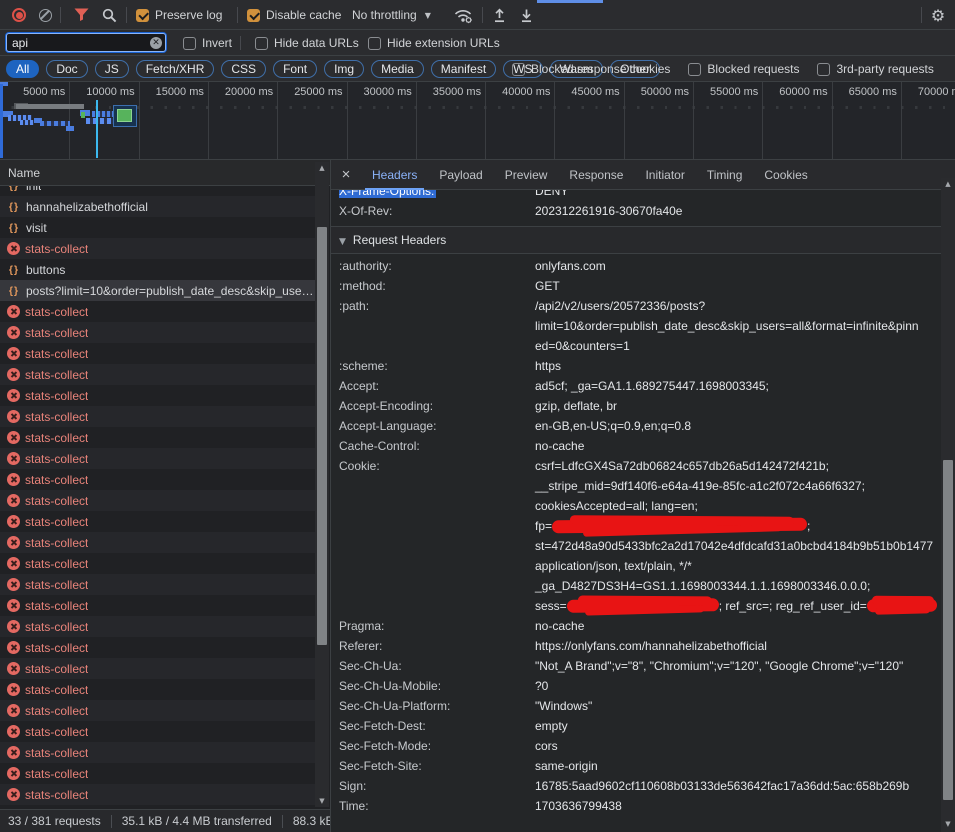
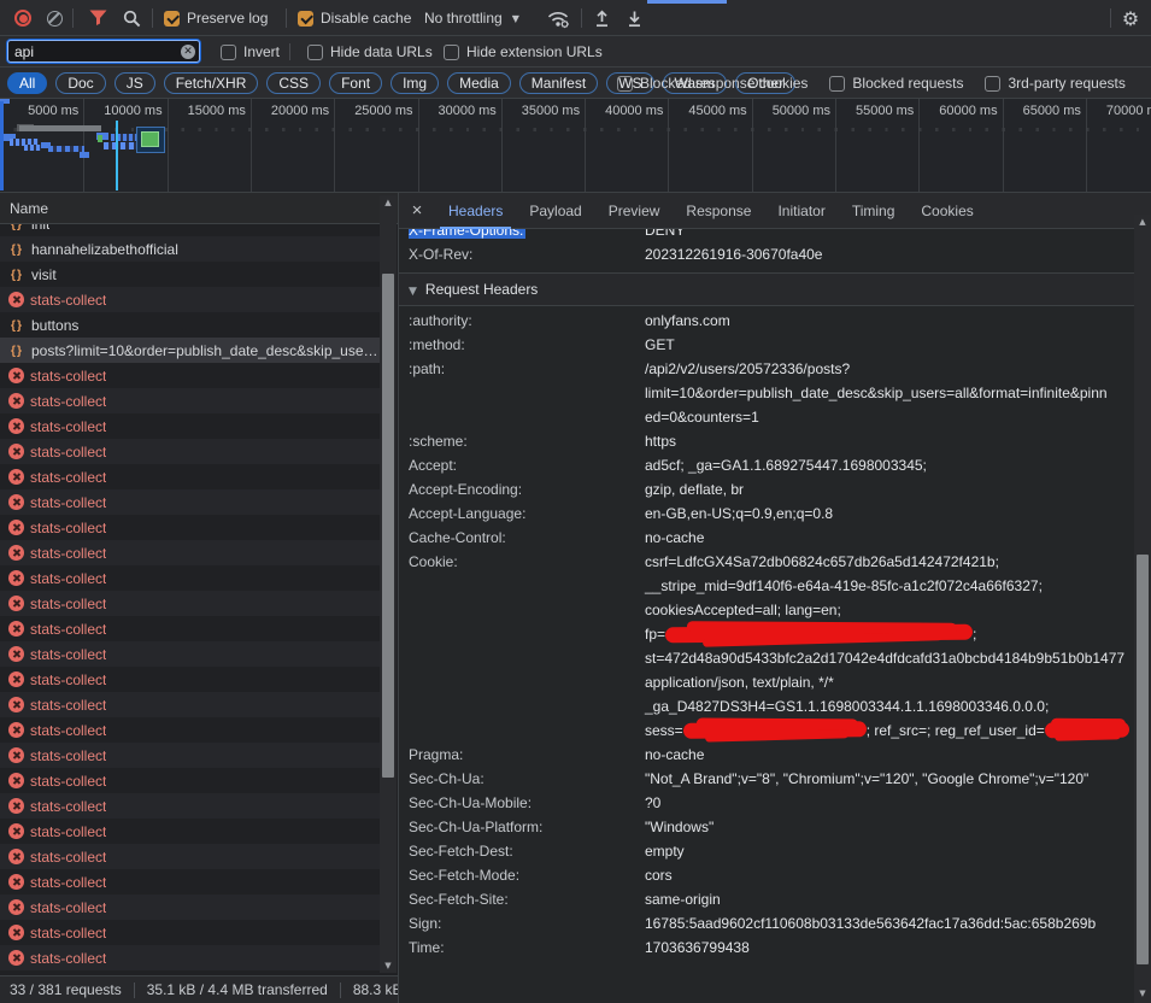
  Preserve log
  Disable cache
  No throttling
  ▼
  ⚙
  api
  ✕
  Invert
  Hide data URLs
  Hide extension URLs
  All
  Doc
  JS
  Fetch/XHR
  CSS
  Font
  Img
  Media
  Manifest
  WS
  Wasm
  Other
  Blocked response cookies
  Blocked requests
  3rd-party requests
  5000 ms
  10000 ms
  15000 ms
  20000 ms
  25000 ms
  30000 ms
  35000 ms
  40000 ms
  45000 ms
  50000 ms
  55000 ms
  60000 ms
  65000 ms
  70000
  Name
  {}
  init
  {}
  hannahelizabethofficial
  {}
  visit
  stats-collect
  {}
  buttons
  {}
  posts?limit=10&order=publish_date_desc&skip_user…
  stats-collect
  stats-collect
  stats-collect
  stats-collect
  stats-collect
  stats-collect
  stats-collect
  stats-collect
  stats-collect
  stats-collect
  stats-collect
  stats-collect
  stats-collect
  stats-collect
  stats-collect
  stats-collect
  stats-collect
  stats-collect
  stats-collect
  stats-collect
  stats-collect
  stats-collect
  stats-collect
  stats-collect
  ▲
  ▼
  33 / 381 requests
  35.1 kB / 4.4 MB transferred
  88.3 kB
  ×
  Headers
  Payload
  Preview
  Response
  Initiator
  Timing
  Cookies
  X-Frame-Options:
  DENY
  X-Of-Rev:
  202312261916-30670fa40e
  ▼ Request Headers
  :authority:
  onlyfans.com
  :method:
  GET
  :path:
  /api2/v2/users/20572336/posts?
  limit=10&order=publish_date_desc&skip_users=all&format=infinite&pinn
  ed=0&counters=1
  :scheme:
  https
  Accept:
  ad5cf; _ga=GA1.1.689275447.1698003345;
  Accept-Encoding:
  gzip, deflate, br
  Accept-Language:
  en-GB,en-US;q=0.9,en;q=0.8
  Cache-Control:
  no-cache
  Cookie:
  csrf=LdfcGX4Sa72db06824c657db26a5d142472f421b;
  __stripe_mid=9df140f6-e64a-419e-85fc-a1c2f072c4a66f6327;
  cookiesAccepted=all; lang=en;
  fp= ;
  st=472d48a90d5433bfc2a2d17042e4dfdcafd31a0bcbd4184b9b51b0b1477
  application/json, text/plain, */*
  _ga_D4827DS3H4=GS1.1.1698003344.1.1.1698003346.0.0.0;
  sess= ; ref_src=; reg_ref_user_id=
  Pragma:
  no-cache
- Referer:
- https://onlyfans.com/hannahelizabethofficial
  Sec-Ch-Ua:
  "Not_A Brand";v="8", "Chromium";v="120", "Google Chrome";v="120"
  Sec-Ch-Ua-Mobile:
  ?0
  Sec-Ch-Ua-Platform:
  "Windows"
  Sec-Fetch-Dest:
  empty
  Sec-Fetch-Mode:
  cors
  Sec-Fetch-Site:
  same-origin
  Sign:
  16785:5aad9602cf110608b03133de563642fac17a36dd:5ac:658b269b
  Time:
  1703636799438
  ▲
  ▼
